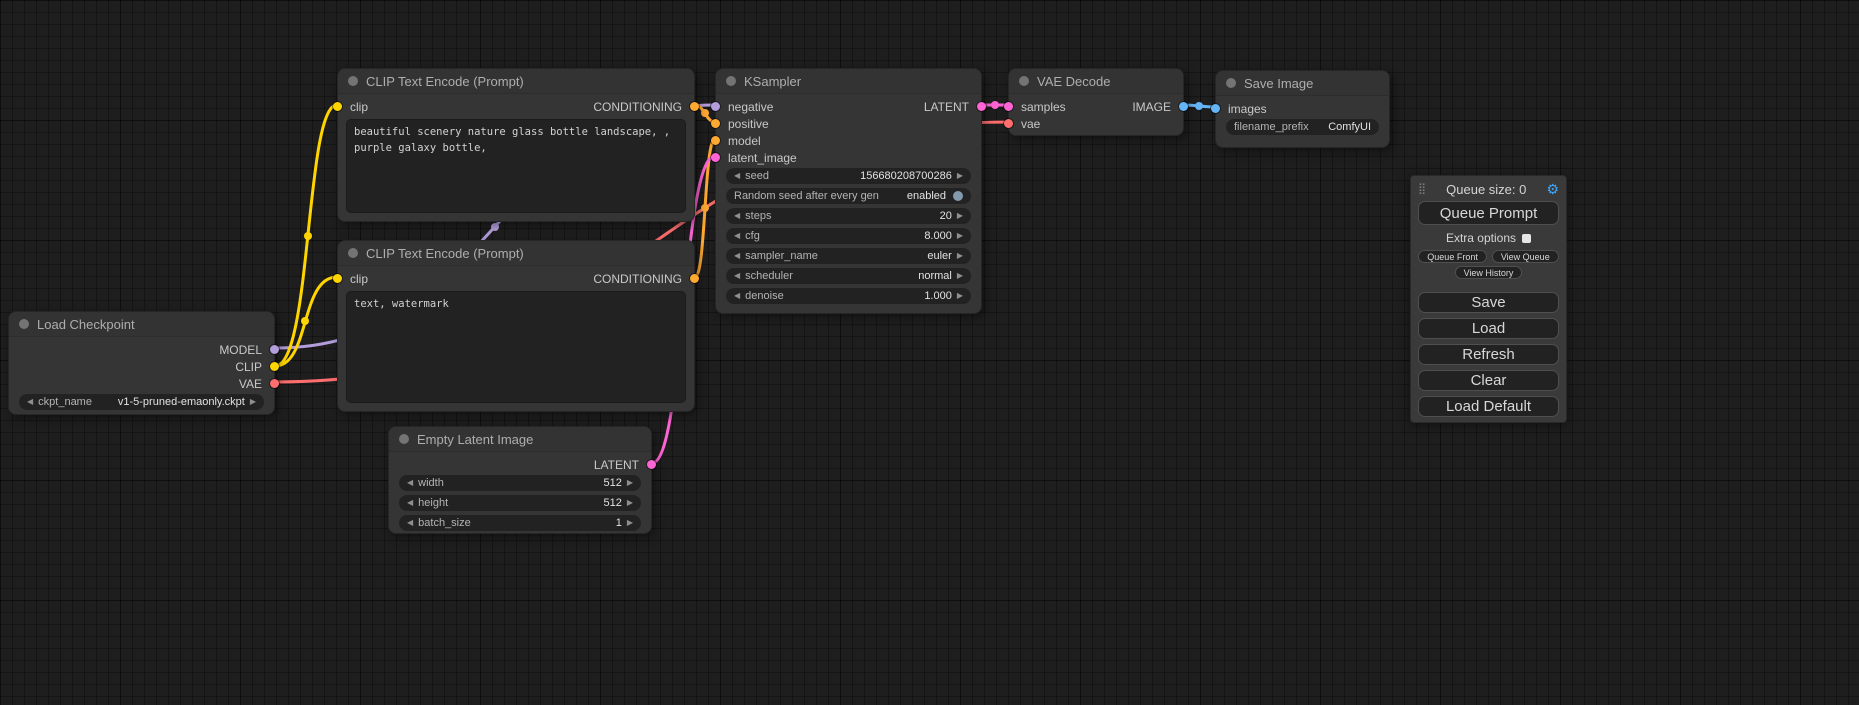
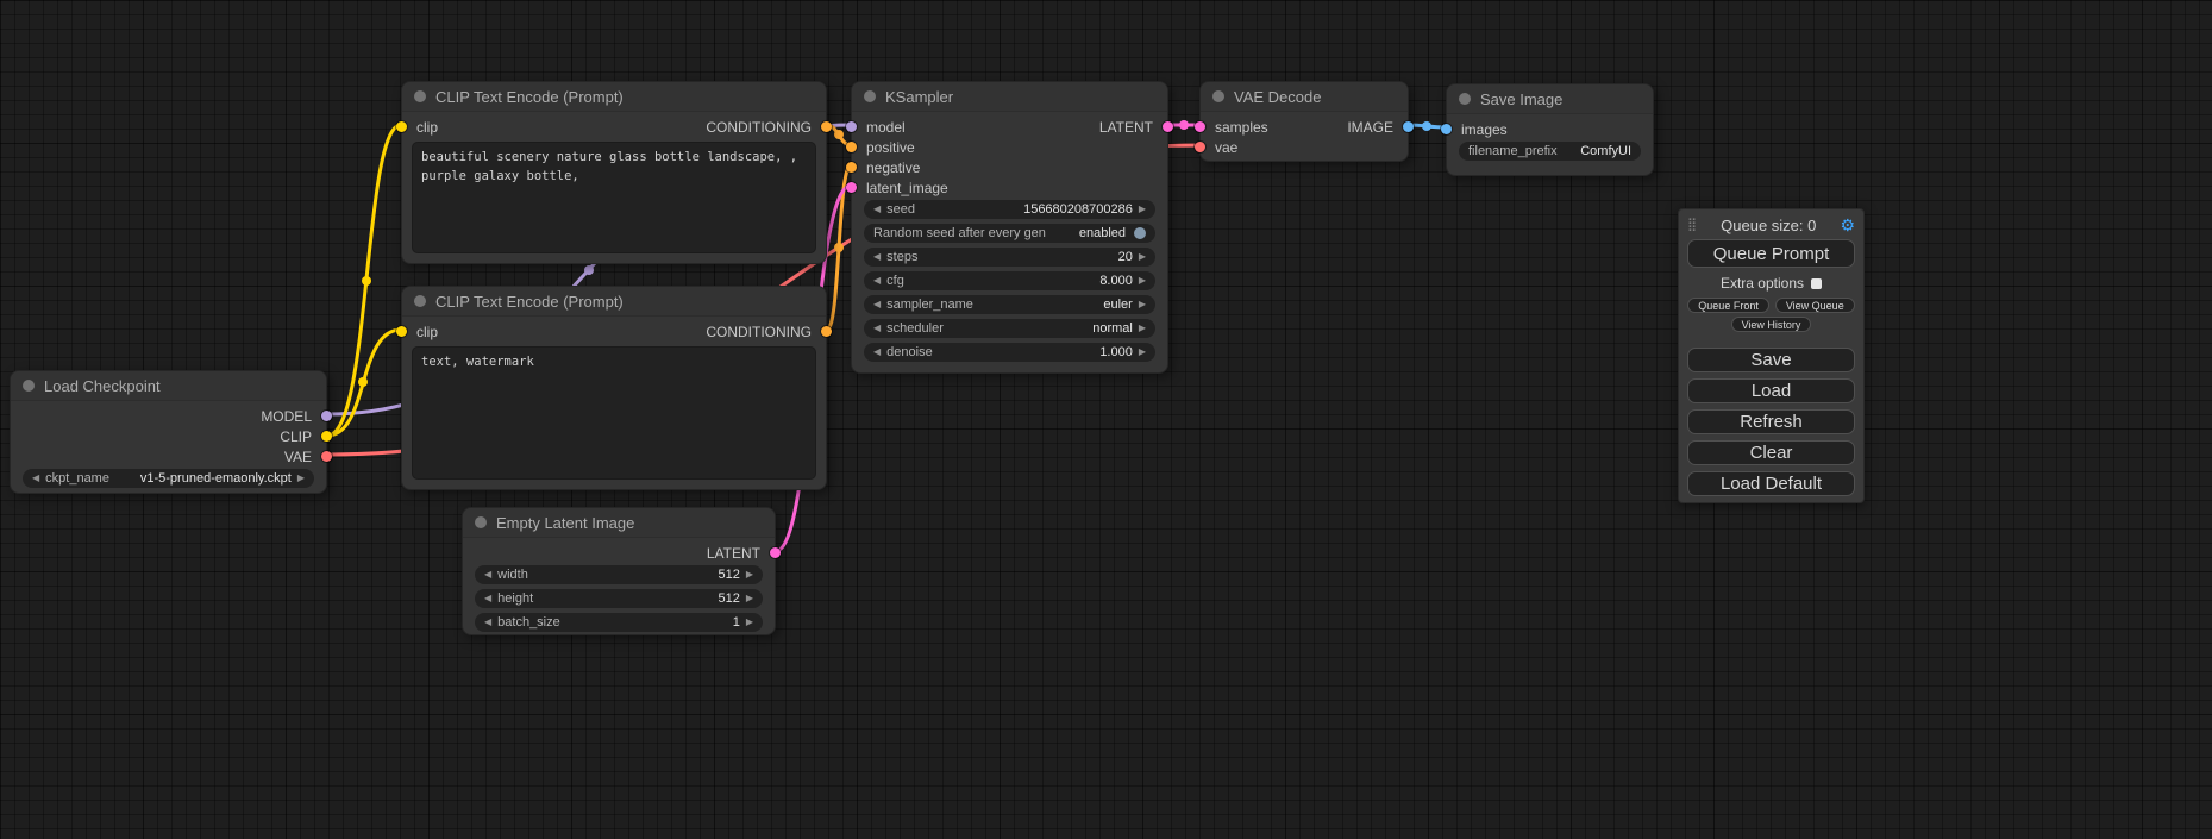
  Load Checkpoint
  MODEL
  CLIP
  VAE
  ◀
  ckpt_name
  v1-5-pruned-emaonly.ckpt
  ▶
  CLIP Text Encode (Prompt)
  clip
  CONDITIONING
  CLIP Text Encode (Prompt)
  clip
  CONDITIONING
  text, watermark
  Empty Latent Image
  LATENT
  ◀
  width
  512
  ▶
  ◀
  height
  512
  ▶
  ◀
  batch_size
  1
  ▶
  KSampler
- negative
+ model
  positive
- model
+ negative
  latent_image
  LATENT
  ◀
  seed
  156680208700286
  ▶
  Random seed after every gen
  enabled
  ◀
  steps
  20
  ▶
  ◀
  cfg
  8.000
  ▶
  ◀
  sampler_name
  euler
  ▶
  ◀
  scheduler
  normal
  ▶
  ◀
  denoise
  1.000
  ▶
  VAE Decode
  samples
  vae
  IMAGE
  Save Image
  images
  filename_prefix
  ComfyUI
  ⣿
  Queue size: 0
  ⚙
  Queue Prompt
  Extra options
  Queue Front
  View Queue
  View History
  Save
  Load
  Refresh
  Clear
  Load Default
